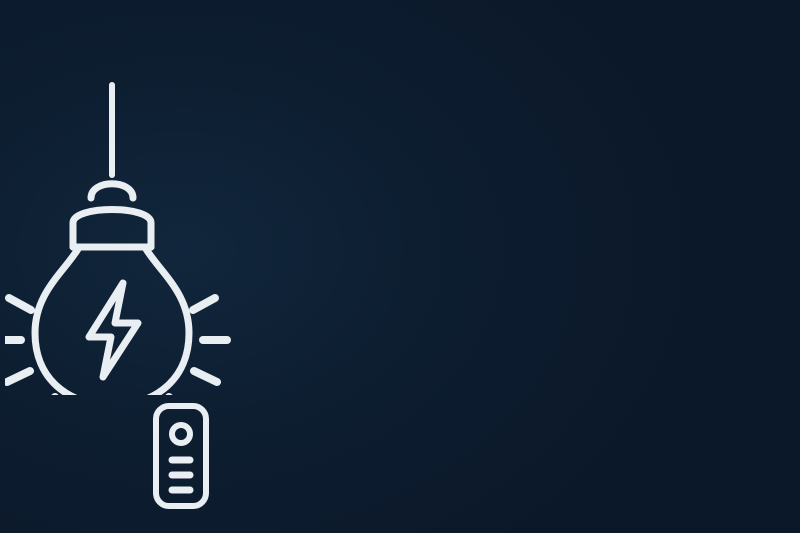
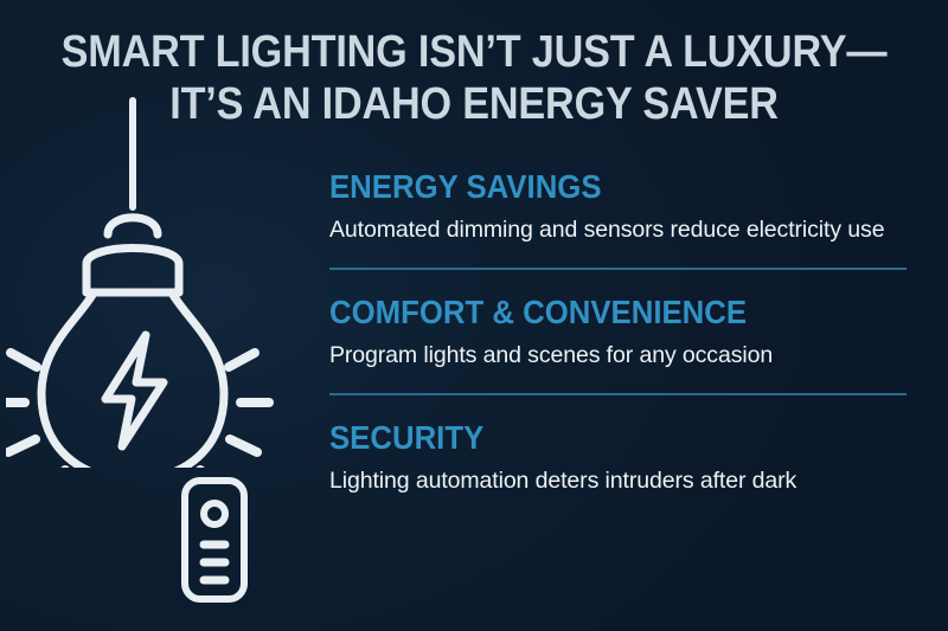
+ SMART LIGHTING ISN’T JUST A LUXURY—
+ IT’S AN IDAHO ENERGY SAVER
+ ENERGY SAVINGS
+ Automated dimming and sensors reduce electricity use
+ COMFORT & CONVENIENCE
+ Program lights and scenes for any occasion
+ SECURITY
+ Lighting automation deters intruders after dark
